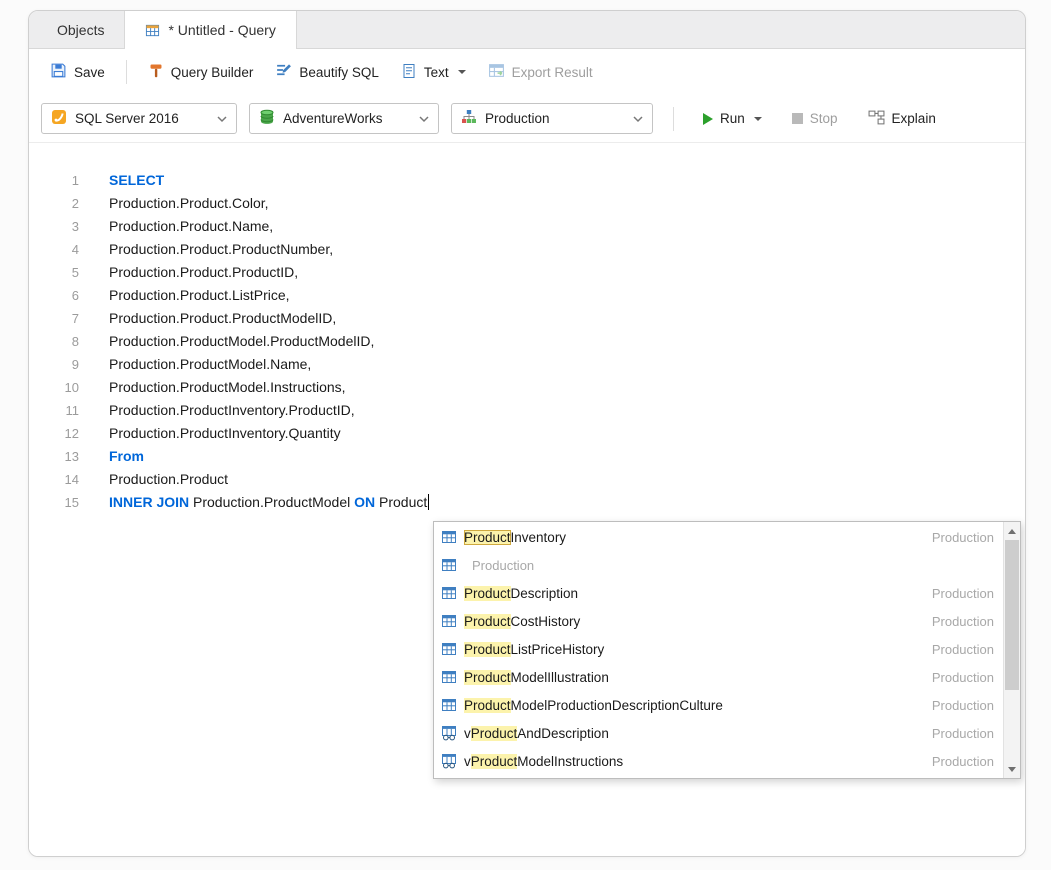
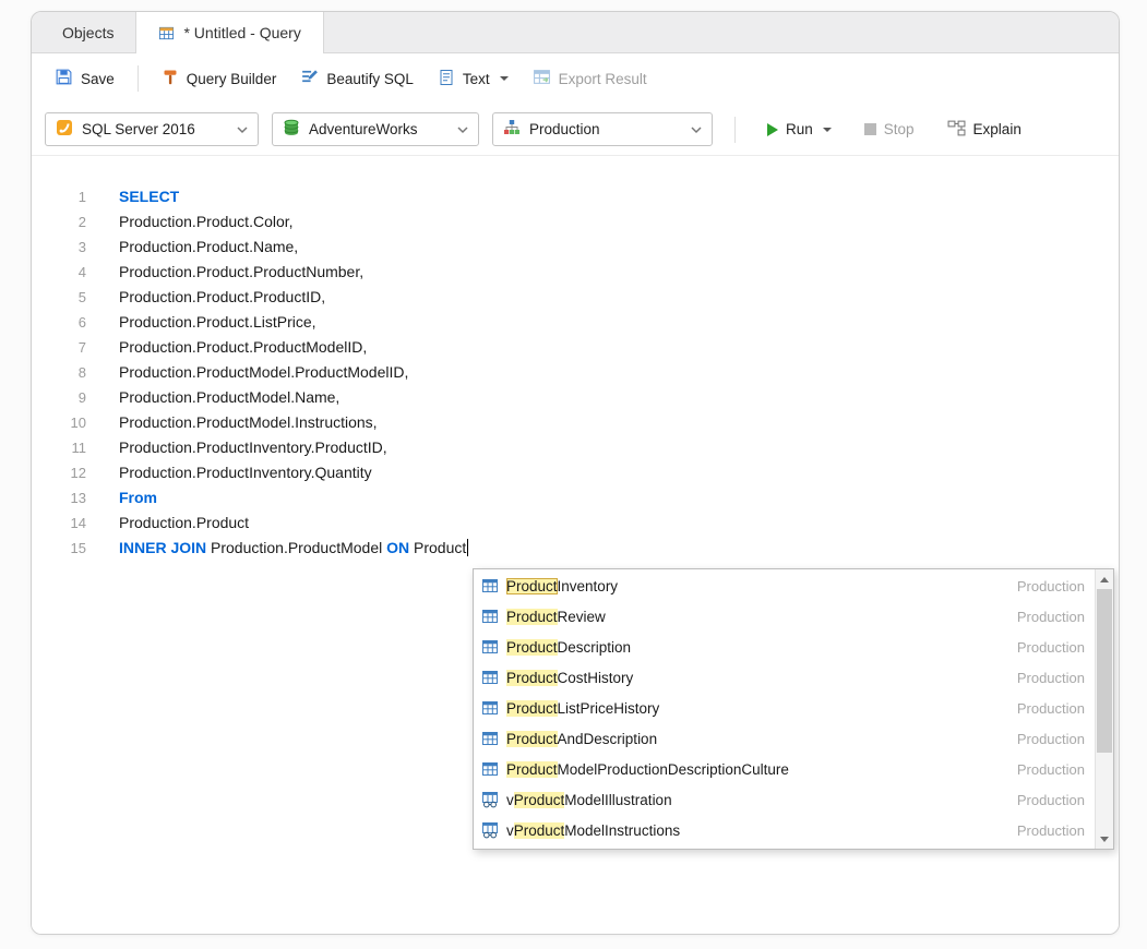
  Objects
  * Untitled - Query
  Save
  Query Builder
  Beautify SQL
  Text
  Export Result
  SQL Server 2016
  AdventureWorks
  Production
  Run
  Stop
  Explain
  1
  SELECT
  2
  Production.Product.Color,
  3
  Production.Product.Name,
  4
  Production.Product.ProductNumber,
  5
  Production.Product.ProductID,
  6
  Production.Product.ListPrice,
  7
  Production.Product.ProductModelID,
  8
  Production.ProductModel.ProductModelID,
  9
  Production.ProductModel.Name,
  10
  Production.ProductModel.Instructions,
  11
  Production.ProductInventory.ProductID,
  12
  Production.ProductInventory.Quantity
  13
  From
  14
  Production.Product
  15
  INNER JOIN Production.ProductModel ON Product
  ProductInventory
  Production
+ ProductReview
  Production
  ProductDescription
  Production
  ProductCostHistory
  Production
  ProductListPriceHistory
  Production
- ProductModelIllustration
+ ProductAndDescription
  Production
  ProductModelProductionDescriptionCulture
  Production
- vProductAndDescription
+ vProductModelIllustration
  Production
  vProductModelInstructions
  Production
